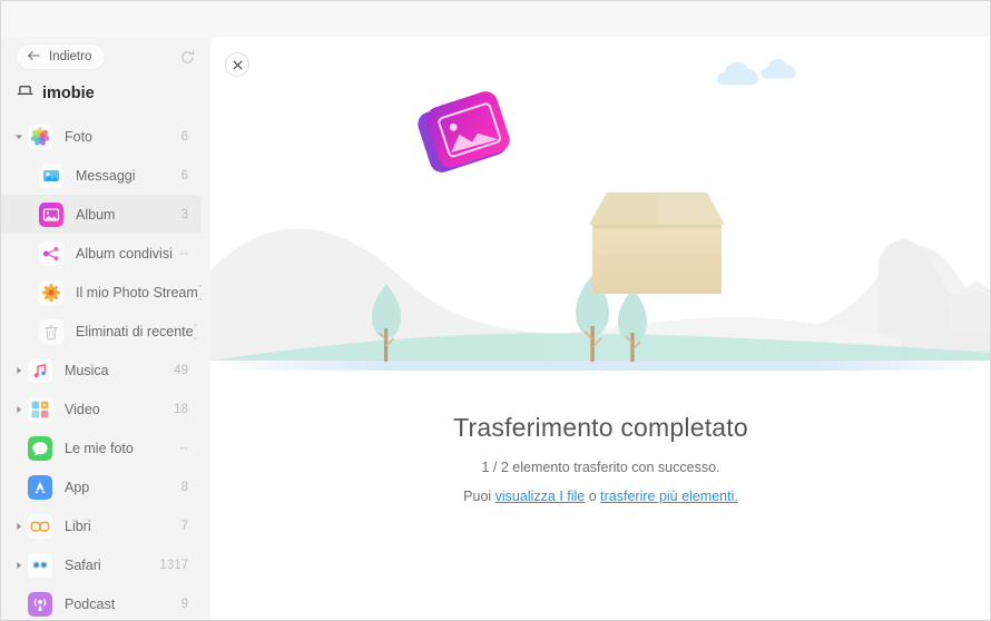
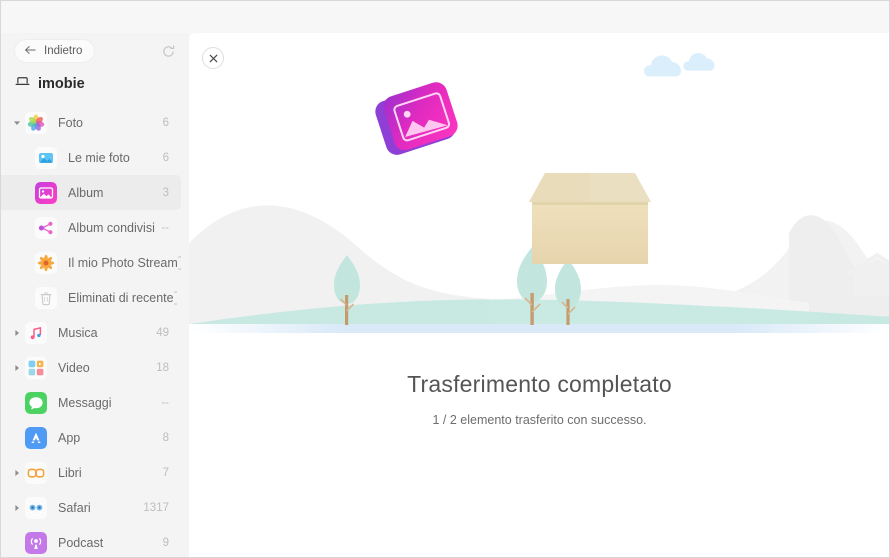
  Indietro
  imobie
  Foto
  6
- Messaggi
+ Le mie foto
  6
  Album
  3
  Album condivisi
  --
  Il mio Photo Stream
  --
  Eliminati di recente
  --
  Musica
  49
  Video
  18
- Le mie foto
+ Messaggi
  --
  App
  8
  Libri
  7
  Safari
  1317
  Podcast
  9
  Trasferimento completato
  1 / 2 elemento trasferito con successo.
- Puoi visualizza I file o trasferire più elementi.
